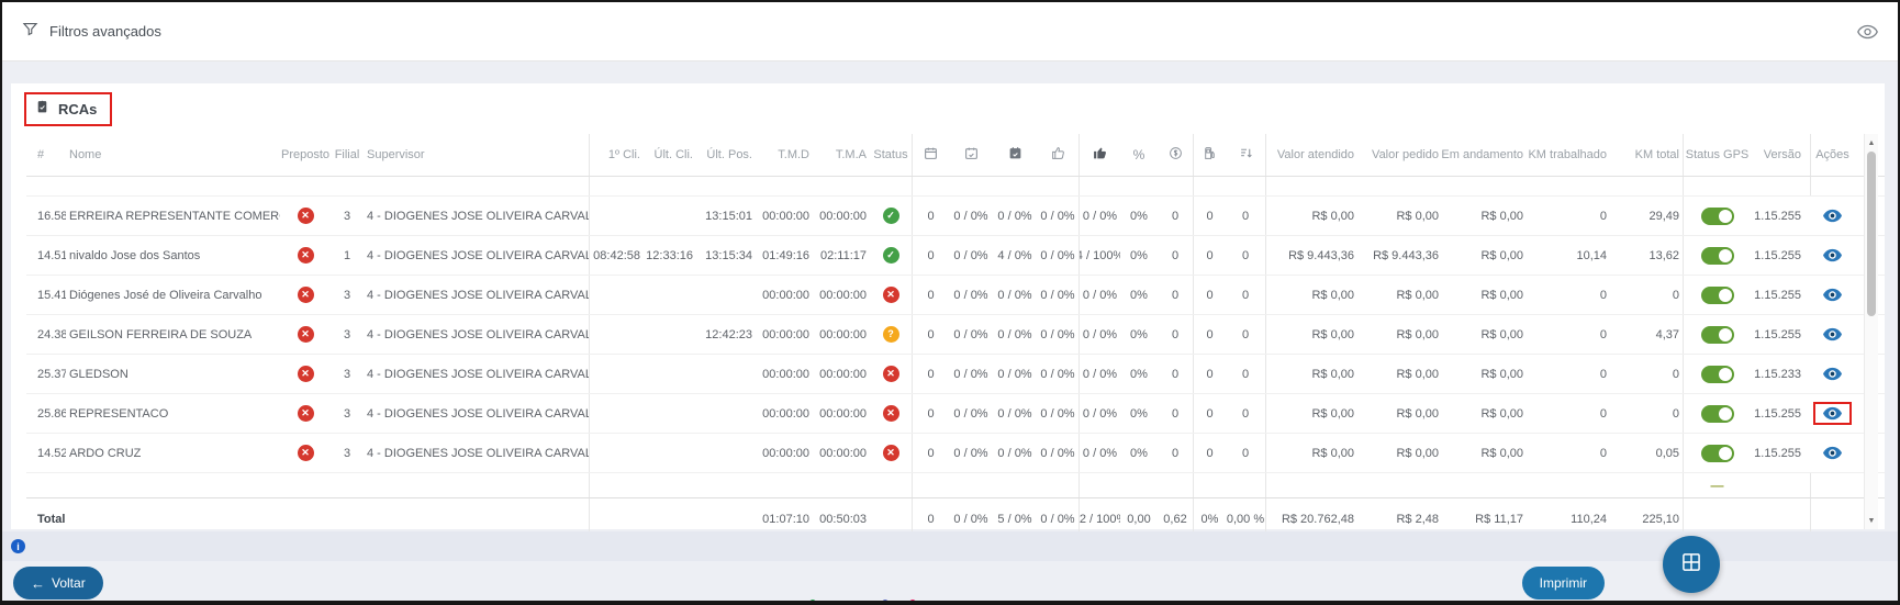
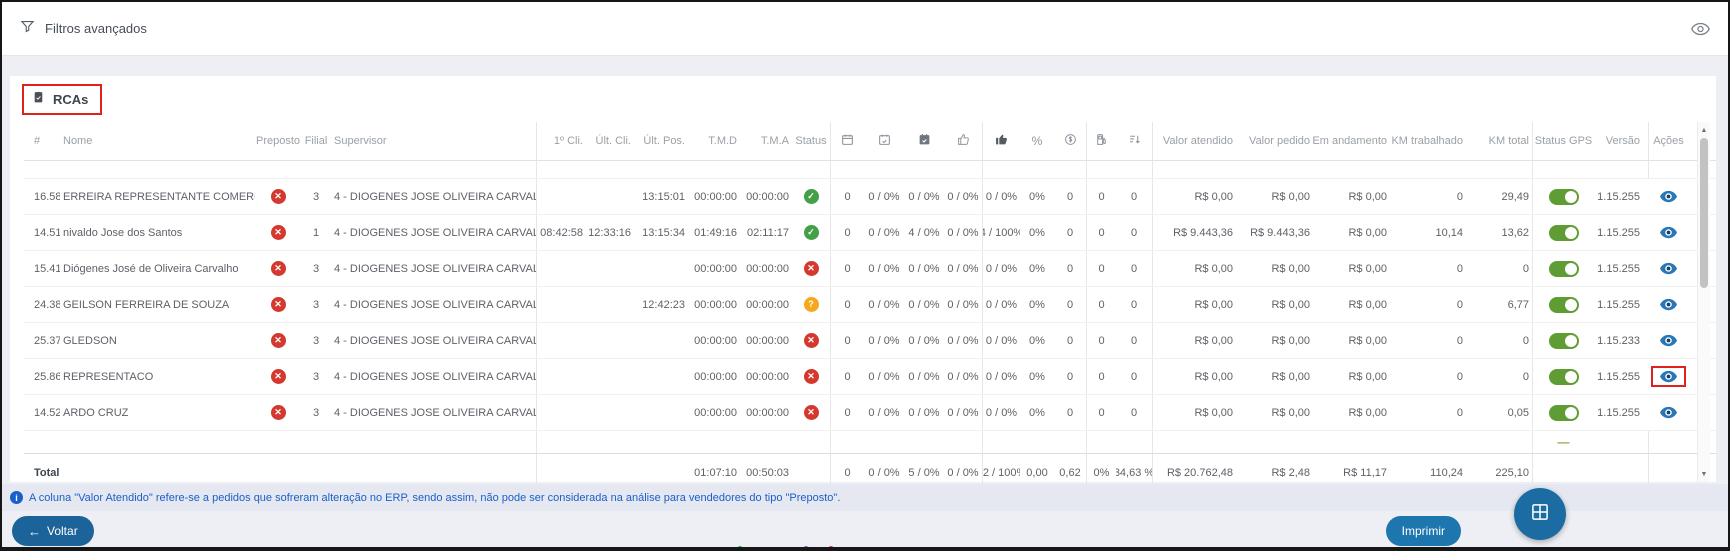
  Filtros avançados
  RCAs
  #
  Nome
  Preposto
  Filial
  Supervisor
  1º Cli.
  Últ. Cli.
  Últ. Pos.
  T.M.D
  T.M.A
  Status
  %
  Valor atendido
  Valor pedido
  Em andamento
  KM trabalhado
  KM total
  Status GPS
  Versão
  Ações
  16.58
  ERREIRA REPRESENTANTE COMER
  ✕
  3
  4 - DIOGENES JOSE OLIVEIRA CARVAL
  13:15:01
  00:00:00
  00:00:00
  ✓
  0
  0 / 0%
  0 / 0%
  0 / 0%
  0 / 0%
  0%
  0
  0
  0
  R$ 0,00
  R$ 0,00
  R$ 0,00
  0
  29,49
  1.15.255
  14.51
  nivaldo Jose dos Santos
  ✕
  1
  4 - DIOGENES JOSE OLIVEIRA CARVAL
  08:42:58
  12:33:16
  13:15:34
  01:49:16
  02:11:17
  ✓
  0
  0 / 0%
  4 / 0%
  0 / 0%
  4 / 100%
  0%
  0
  0
  0
  R$ 9.443,36
  R$ 9.443,36
  R$ 0,00
  10,14
  13,62
  1.15.255
  15.41
  Diógenes José de Oliveira Carvalho
  ✕
  3
  4 - DIOGENES JOSE OLIVEIRA CARVAL
  00:00:00
  00:00:00
  ✕
  0
  0 / 0%
  0 / 0%
  0 / 0%
  0 / 0%
  0%
  0
  0
  0
  R$ 0,00
  R$ 0,00
  R$ 0,00
  0
  0
  1.15.255
  24.38
  GEILSON FERREIRA DE SOUZA
  ✕
  3
  4 - DIOGENES JOSE OLIVEIRA CARVAL
  12:42:23
  00:00:00
  00:00:00
  ?
  0
  0 / 0%
  0 / 0%
  0 / 0%
  0 / 0%
  0%
  0
  0
  0
  R$ 0,00
  R$ 0,00
  R$ 0,00
  0
- 4,37
+ 6,77
  1.15.255
  25.37
  GLEDSON
  ✕
  3
  4 - DIOGENES JOSE OLIVEIRA CARVAL
  00:00:00
  00:00:00
  ✕
  0
  0 / 0%
  0 / 0%
  0 / 0%
  0 / 0%
  0%
  0
  0
  0
  R$ 0,00
  R$ 0,00
  R$ 0,00
  0
  0
  1.15.233
  25.86
  REPRESENTACO
  ✕
  3
  4 - DIOGENES JOSE OLIVEIRA CARVAL
  00:00:00
  00:00:00
  ✕
  0
  0 / 0%
  0 / 0%
  0 / 0%
  0 / 0%
  0%
  0
  0
  0
  R$ 0,00
  R$ 0,00
  R$ 0,00
  0
  0
  1.15.255
  14.52
  ARDO CRUZ
  ✕
  3
  4 - DIOGENES JOSE OLIVEIRA CARVAL
  00:00:00
  00:00:00
  ✕
  0
  0 / 0%
  0 / 0%
  0 / 0%
  0 / 0%
  0%
  0
  0
  0
  R$ 0,00
  R$ 0,00
  R$ 0,00
  0
  0,05
  1.15.255
  —
  Total
  01:07:10
  00:50:03
  0
  0 / 0%
  5 / 0%
  0 / 0%
  2 / 100
  0,00
  0,62
  0%
- 0,00 %
+ 34,63 %
  R$ 20.762,48
  R$ 2,48
  R$ 11,17
  110,24
  225,10
+ A coluna "Valor Atendido" refere-se a pedidos que sofreram alteração no ERP, sendo assim, não pode ser considerada na análise para vendedores do tipo "Preposto".
  Voltar
  Imprimir
